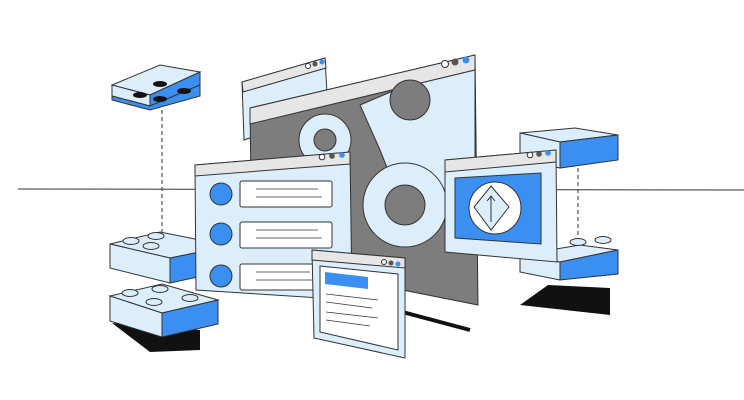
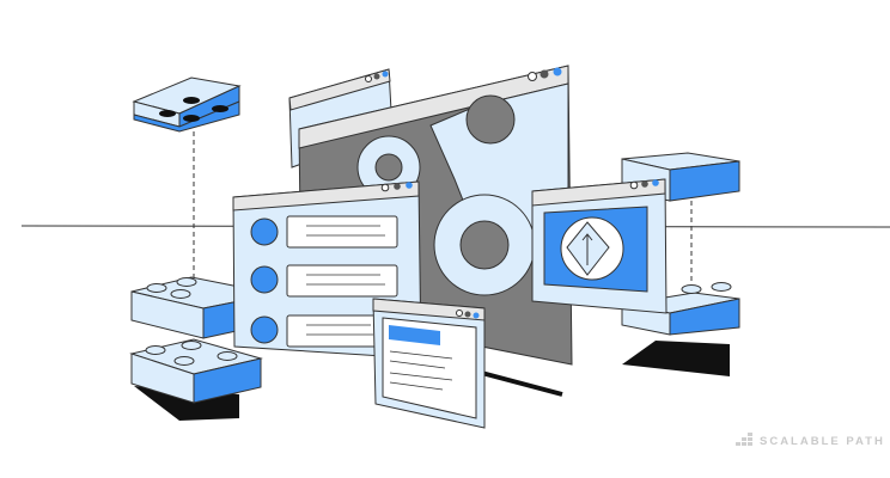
+ SCALABLE PATH
